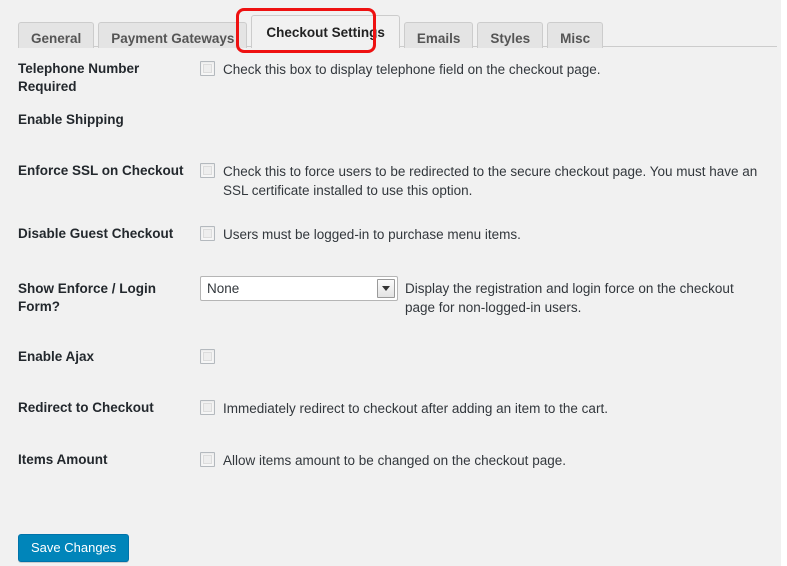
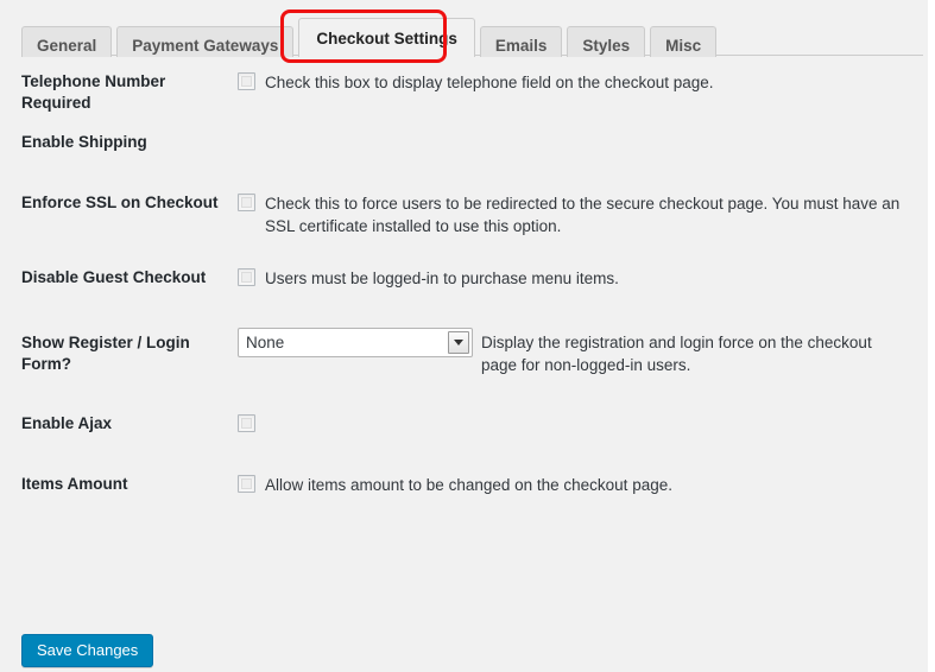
  General
  Payment Gateways
  Checkout Settings
  Emails
  Styles
  Misc
  Telephone Number Required
  Check this box to display telephone field on the checkout page.
  Enable Shipping
  Enforce SSL on Checkout
  Check this to force users to be redirected to the secure checkout page. You must have an SSL certificate installed to use this option.
  Disable Guest Checkout
  Users must be logged-in to purchase menu items.
- Show Enforce / Login Form?
+ Show Register / Login Form?
  None
  Display the registration and login force on the checkout page for non-logged-in users.
  Enable Ajax
- Redirect to Checkout
- Immediately redirect to checkout after adding an item to the cart.
  Items Amount
  Allow items amount to be changed on the checkout page.
  Save Changes
